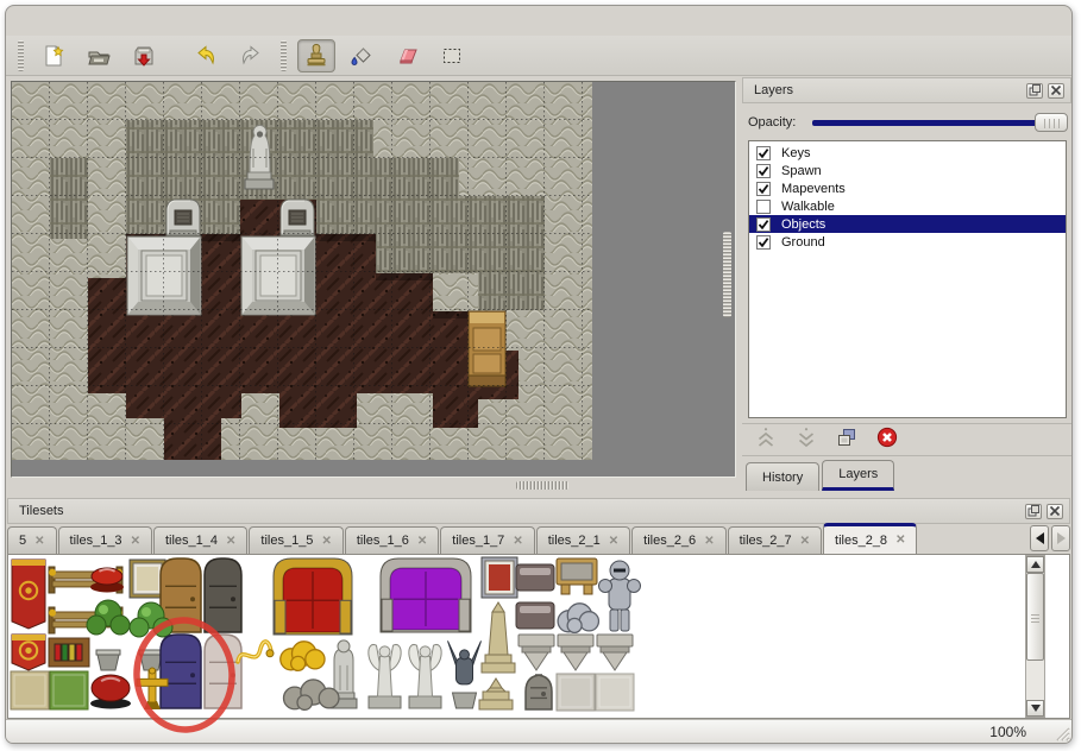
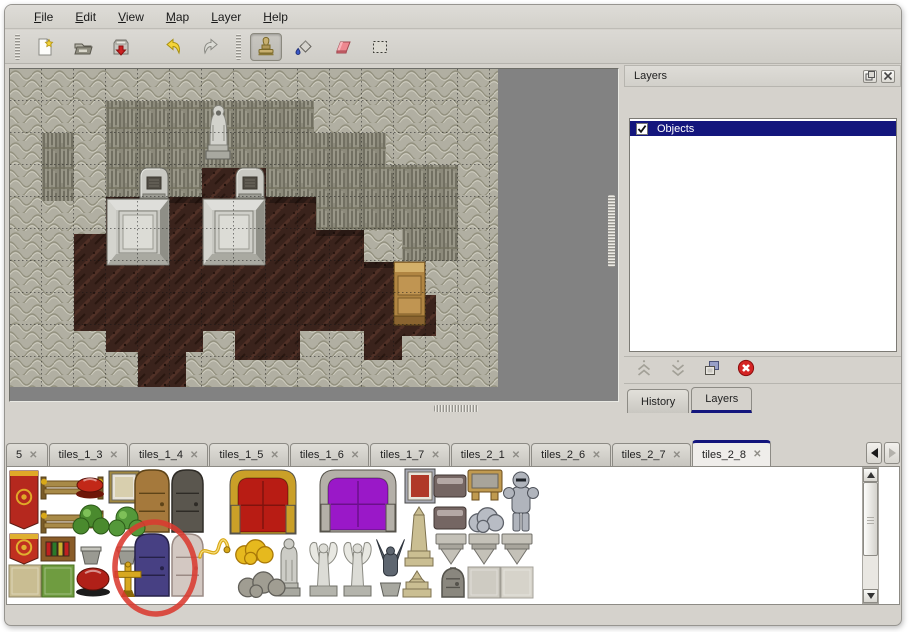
+ File
+ Edit
+ View
+ Map
+ Layer
+ Help
  Layers
- Opacity:
- Keys
- Spawn
- Mapevents
- Walkable
  Objects
- Ground
  History
  Layers
- Tilesets
  5
  ✕
  tiles_1_3
  ✕
  tiles_1_4
  ✕
  tiles_1_5
  ✕
  tiles_1_6
  ✕
  tiles_1_7
  ✕
  tiles_2_1
  ✕
  tiles_2_6
  ✕
  tiles_2_7
  ✕
  tiles_2_8
  ✕
- 100%
